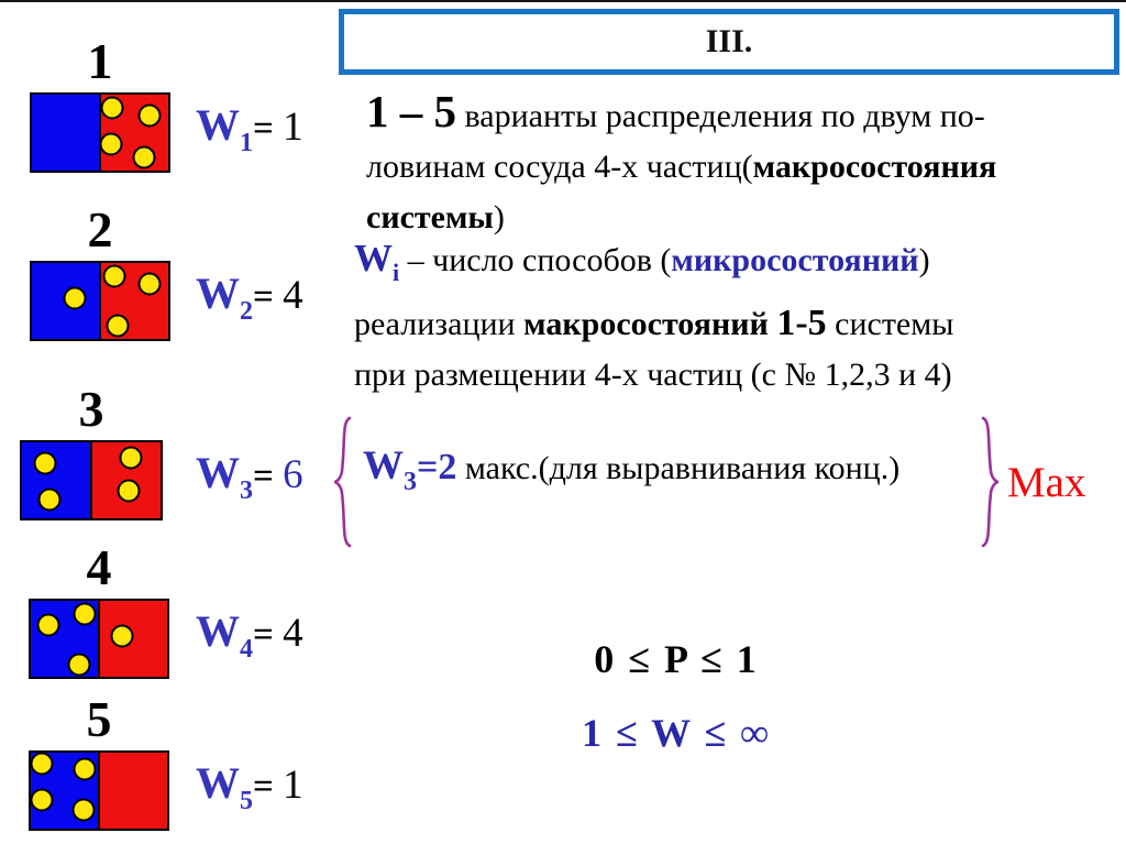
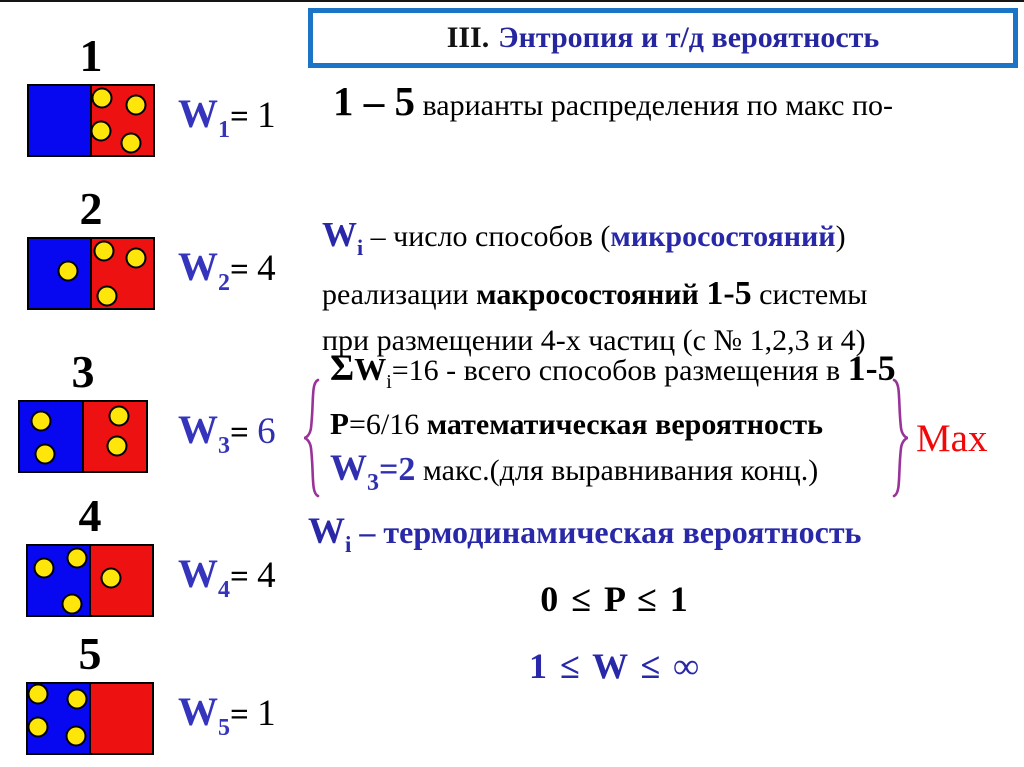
  III.
+ Энтропия и т/д вероятность
  1
  W1= 1
  2
  W2= 4
  3
  W3= 6
  4
  W4= 4
  5
  W5= 1
- 1 – 5 варианты распределения по двум по-
+ 1 – 5 варианты распределения по макс по-
- ловинам сосуда 4-х частиц(макросостояния
- системы)
  Wi – число способов (микросостояний)
  реализации макросостояний 1-5 системы
  при размещении 4-х частиц (с № 1,2,3 и 4)
+ ΣWi=16 - всего способов размещения в 1-5
+ P=6/16 математическая вероятность
  W3=2 макс.(для выравнивания конц.)
  Max
+ Wi – термодинамическая вероятность
  0 ≤ P ≤ 1
  1 ≤ W ≤ ∞
